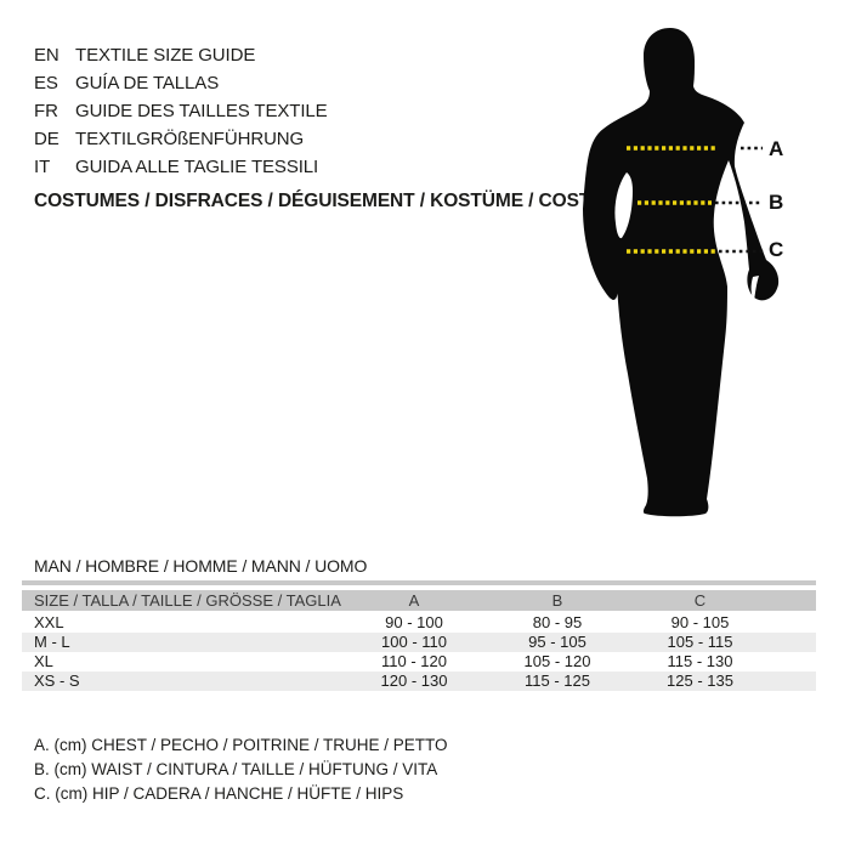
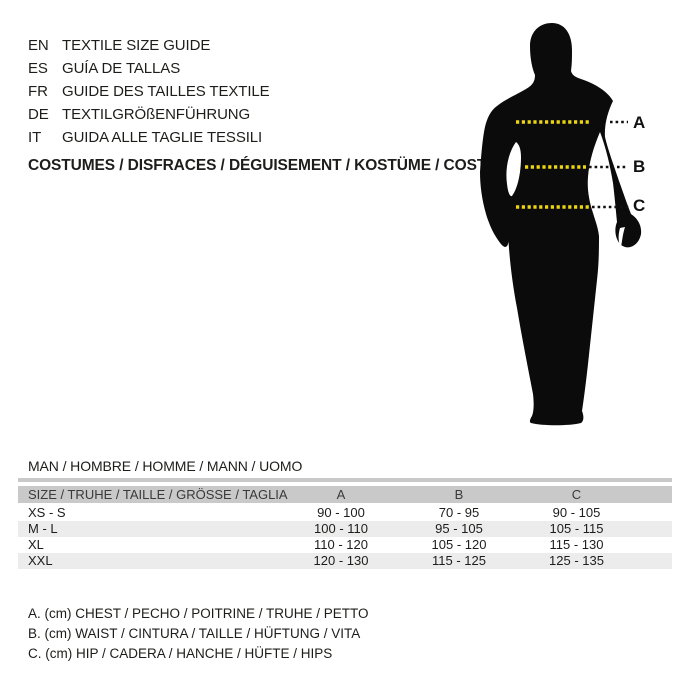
  EN
  TEXTILE SIZE GUIDE
  ES
  GUÍA DE TALLAS
  FR
  GUIDE DES TAILLES TEXTILE
  DE
  TEXTILGRÖßENFÜHRUNG
  IT
  GUIDA ALLE TAGLIE TESSILI
  COSTUMES / DISFRACES / DÉGUISEMENT / KOSTÜME / COS
  A
  B
  C
  MAN / HOMBRE / HOMME / MANN / UOMO
- SIZE / TALLA / TAILLE / GRÖSSE / TAGLIA
+ SIZE / TRUHE / TAILLE / GRÖSSE / TAGLIA
  A
  B
  C
- XXL
+ XS - S
  90 - 100
- 80 - 95
+ 70 - 95
  90 - 105
  M - L
  100 - 110
  95 - 105
  105 - 115
  XL
  110 - 120
  105 - 120
  115 - 130
- XS - S
+ XXL
  120 - 130
  115 - 125
  125 - 135
  A. (cm) CHEST / PECHO / POITRINE / TRUHE / PETTO
  B. (cm) WAIST / CINTURA / TAILLE / HÜFTUNG / VITA
  C. (cm) HIP / CADERA / HANCHE / HÜFTE / HIPS
